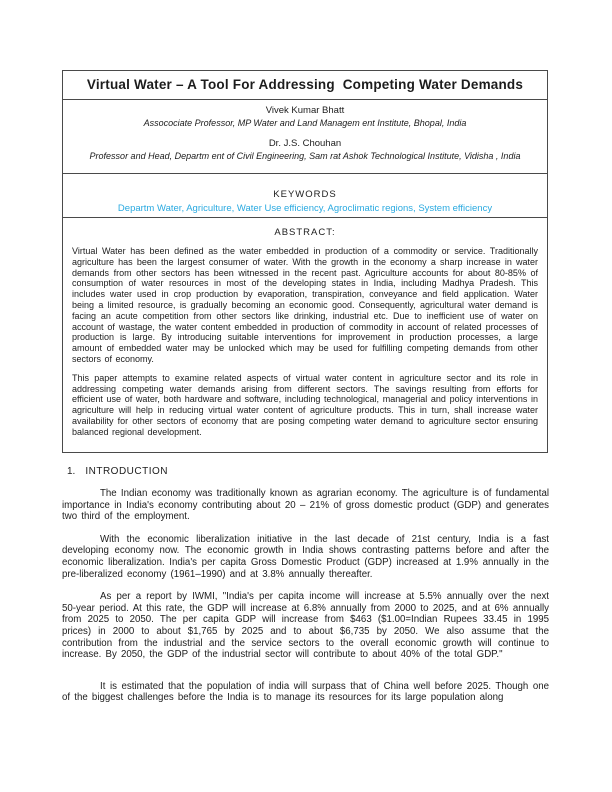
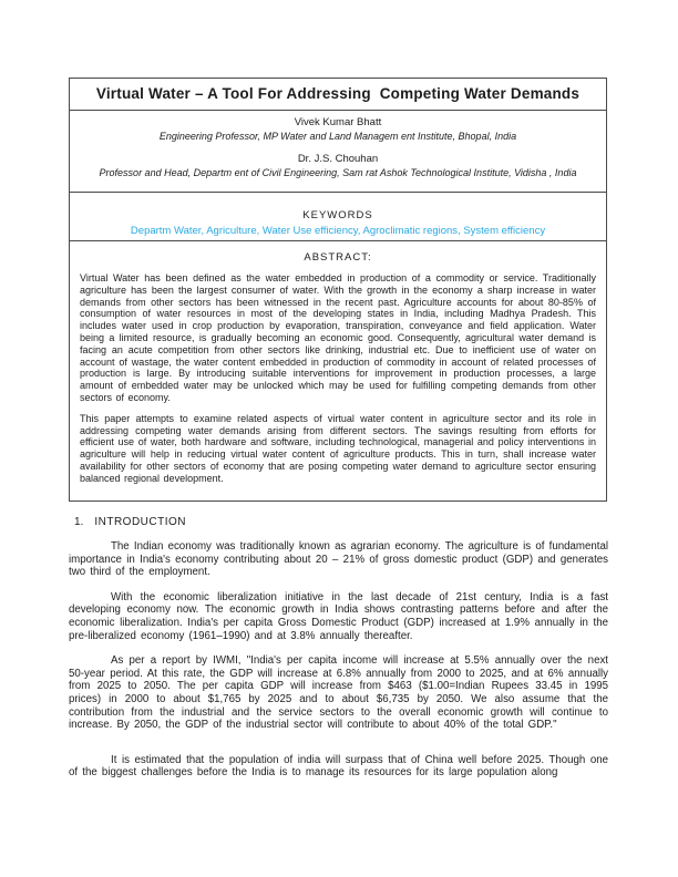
  Virtual Water – A Tool For Addressing Competing Water Demands
  Vivek Kumar Bhatt
- Assocociate Professor, MP Water and Land Managem ent Institute, Bhopal, India
+ Engineering Professor, MP Water and Land Managem ent Institute, Bhopal, India
  Dr. J.S. Chouhan
  Professor and Head, Departm ent of Civil Engineering, Sam rat Ashok Technological Institute, Vidisha , India
  KEYWORDS
  Departm Water, Agriculture, Water Use efficiency, Agroclimatic regions, System efficiency
  ABSTRACT:
  Virtual Water has been defined as the water embedded in production of a commodity or service. Traditionally agriculture has been the largest consumer of water. With the growth in the economy a sharp increase in water demands from other sectors has been witnessed in the recent past. Agriculture accounts for about 80-85% of consumption of water resources in most of the developing states in India, including Madhya Pradesh. This includes water used in crop production by evaporation, transpiration, conveyance and field application. Water being a limited resource, is gradually becoming an economic good. Consequently, agricultural water demand is facing an acute competition from other sectors like drinking, industrial etc. Due to inefficient use of water on account of wastage, the water content embedded in production of commodity in account of related processes of production is large. By introducing suitable interventions for improvement in production processes, a large amount of embedded water may be unlocked which may be used for fulfilling competing demands from other sectors of economy.
  This paper attempts to examine related aspects of virtual water content in agriculture sector and its role in addressing competing water demands arising from different sectors. The savings resulting from efforts for efficient use of water, both hardware and software, including technological, managerial and policy interventions in agriculture will help in reducing virtual water content of agriculture products. This in turn, shall increase water availability for other sectors of economy that are posing competing water demand to agriculture sector ensuring balanced regional development.
  1. INTRODUCTION
  The Indian economy was traditionally known as agrarian economy. The agriculture is of fundamental importance in India's economy contributing about 20 – 21% of gross domestic product (GDP) and generates two third of the employment.
  With the economic liberalization initiative in the last decade of 21st century, India is a fast developing economy now. The economic growth in India shows contrasting patterns before and after the economic liberalization. India's per capita Gross Domestic Product (GDP) increased at 1.9% annually in the pre-liberalized economy (1961–1990) and at 3.8% annually thereafter.
  As per a report by IWMI, "India's per capita income will increase at 5.5% annually over the next 50-year period. At this rate, the GDP will increase at 6.8% annually from 2000 to 2025, and at 6% annually from 2025 to 2050. The per capita GDP will increase from $463 ($1.00=Indian Rupees 33.45 in 1995 prices) in 2000 to about $1,765 by 2025 and to about $6,735 by 2050. We also assume that the contribution from the industrial and the service sectors to the overall economic growth will continue to increase. By 2050, the GDP of the industrial sector will contribute to about 40% of the total GDP."
  It is estimated that the population of india will surpass that of China well before 2025. Though one of the biggest challenges before the India is to manage its resources for its large population along
